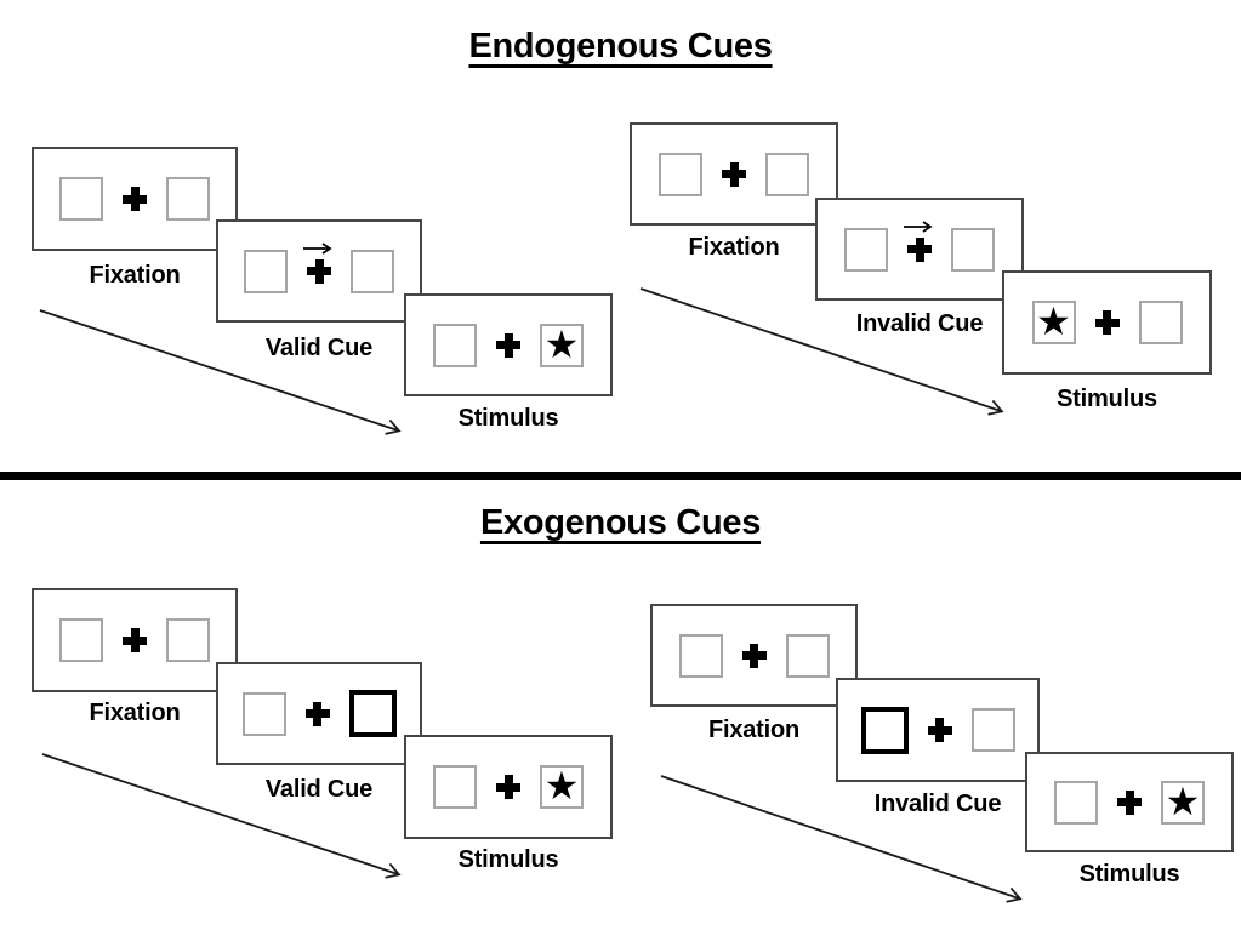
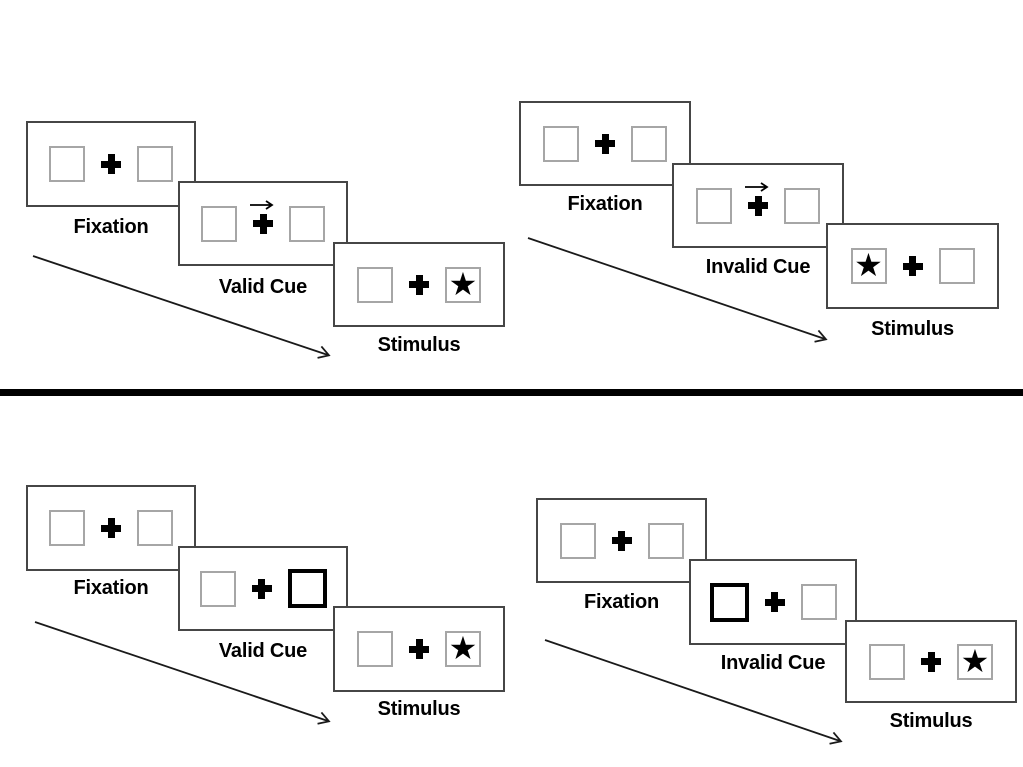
- Endogenous Cues
- Exogenous Cues
  ★
  Fixation
  Valid Cue
  Stimulus
  ★
  Fixation
  Invalid Cue
  Stimulus
  ★
  Fixation
  Valid Cue
  Stimulus
  ★
  Fixation
  Invalid Cue
  Stimulus
